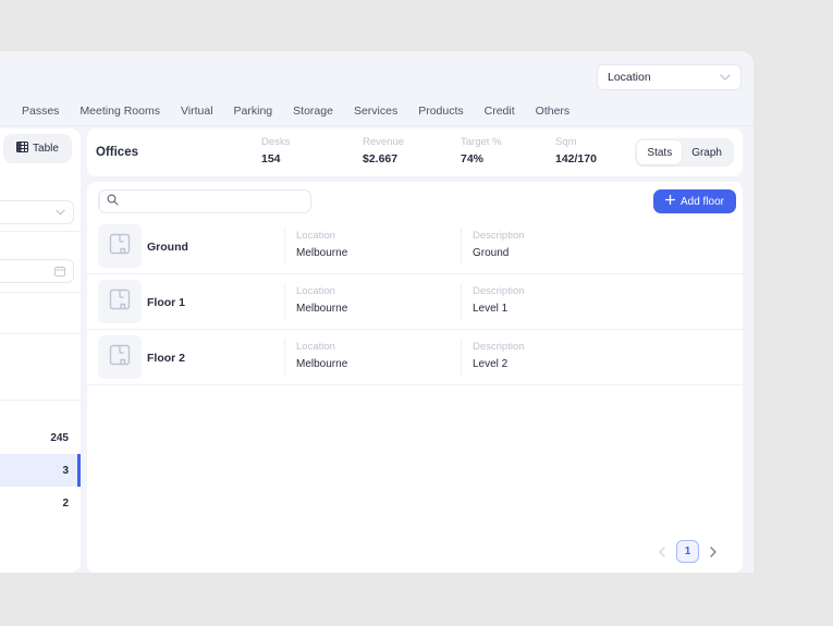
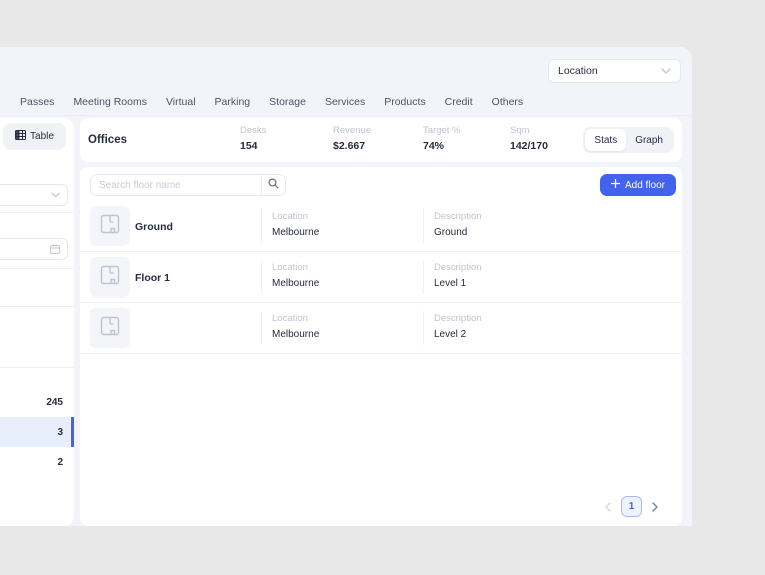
  Location
  Passes
  Meeting Rooms
  Virtual
  Parking
  Storage
  Services
  Products
  Credit
  Others
  Table
  245
  3
  2
  Offices
  Desks
  154
  Revenue
  $2.667
  Target %
  74%
  Sqm
  142/170
  Stats
  Graph
+ Search floor name
  Add floor
  Ground
  Location
  Melbourne
  Description
  Ground
  Floor 1
  Location
  Melbourne
  Description
  Level 1
- Floor 2
  Location
  Melbourne
  Description
  Level 2
  1
